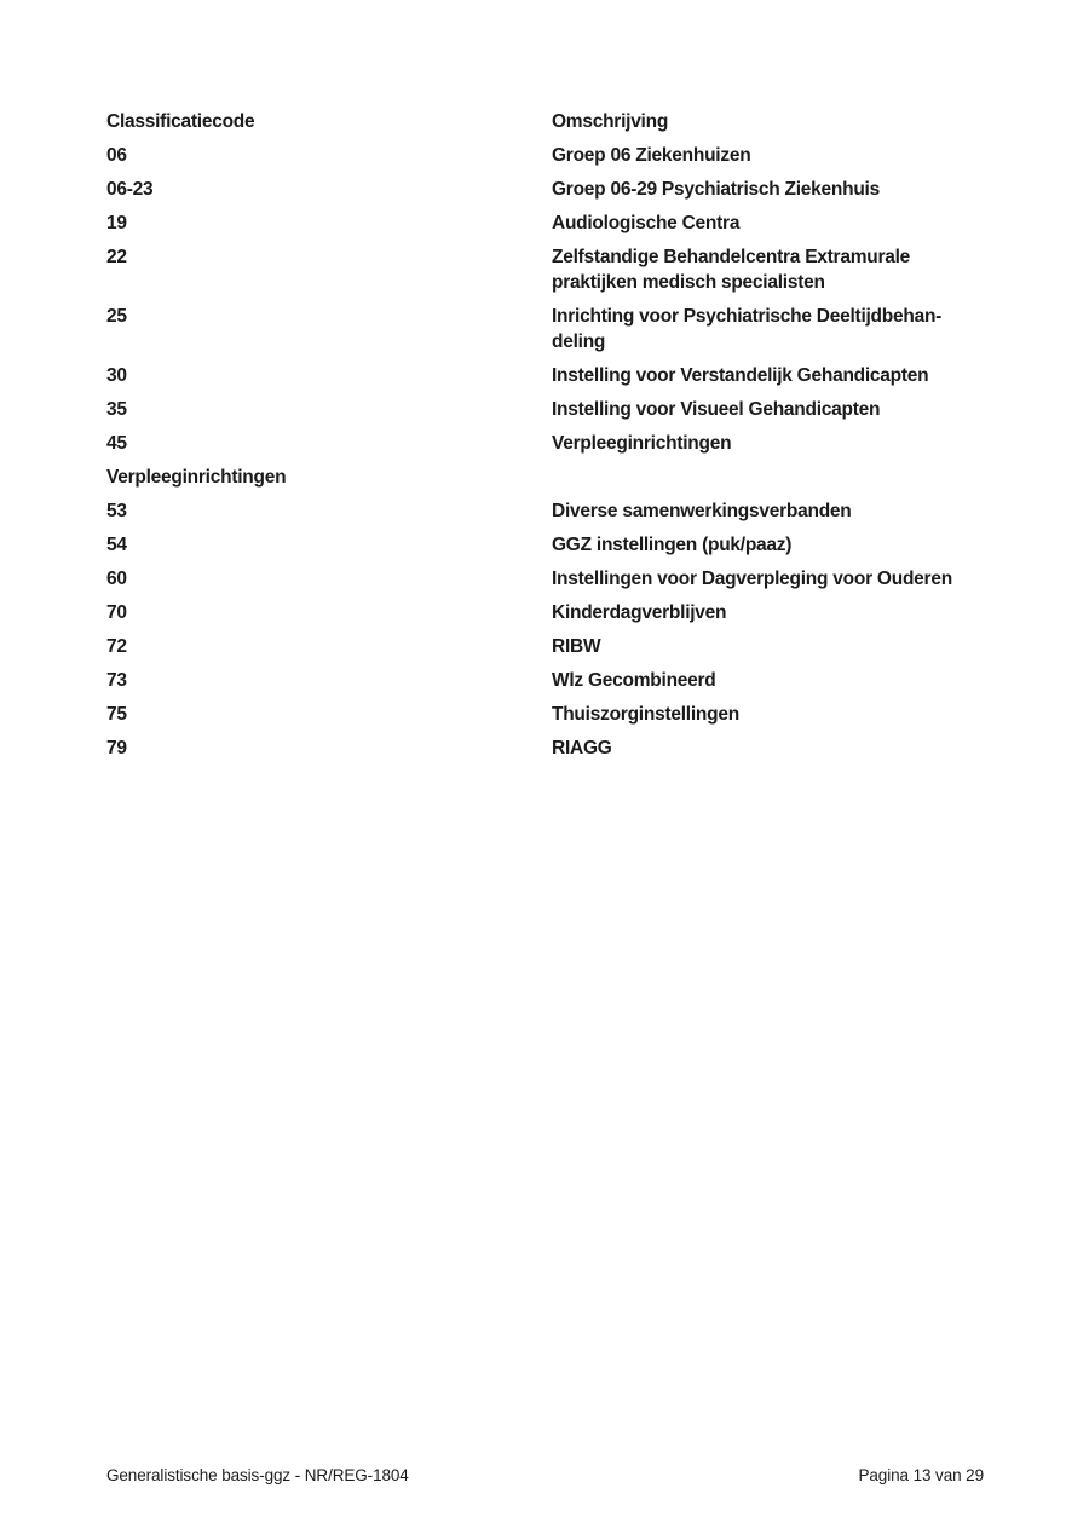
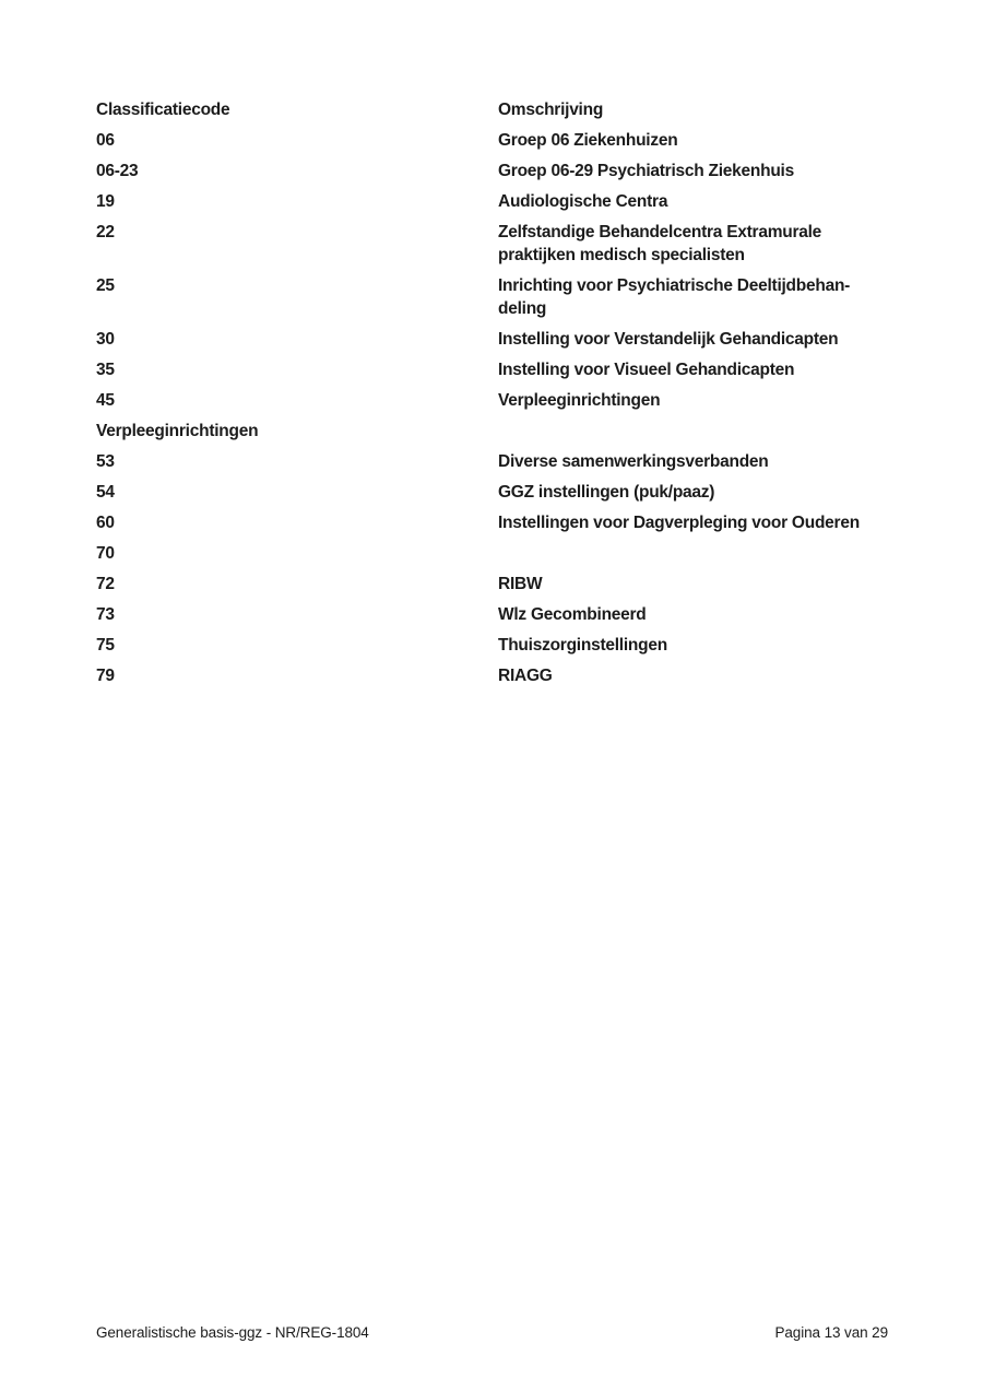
  Classificatiecode
  Omschrijving
  06
  Groep 06 Ziekenhuizen
  06-23
  Groep 06-29 Psychiatrisch Ziekenhuis
  19
  Audiologische Centra
  22
  Zelfstandige Behandelcentra Extramurale
  praktijken medisch specialisten
  25
  Inrichting voor Psychiatrische Deeltijdbehan-
  deling
  30
  Instelling voor Verstandelijk Gehandicapten
  35
  Instelling voor Visueel Gehandicapten
  45
  Verpleeginrichtingen
  Verpleeginrichtingen
  53
  Diverse samenwerkingsverbanden
  54
  GGZ instellingen (puk/paaz)
  60
  Instellingen voor Dagverpleging voor Ouderen
  70
- Kinderdagverblijven
  72
  RIBW
  73
  Wlz Gecombineerd
  75
  Thuiszorginstellingen
  79
  RIAGG
  Generalistische basis-ggz - NR/REG-1804
  Pagina 13 van 29
